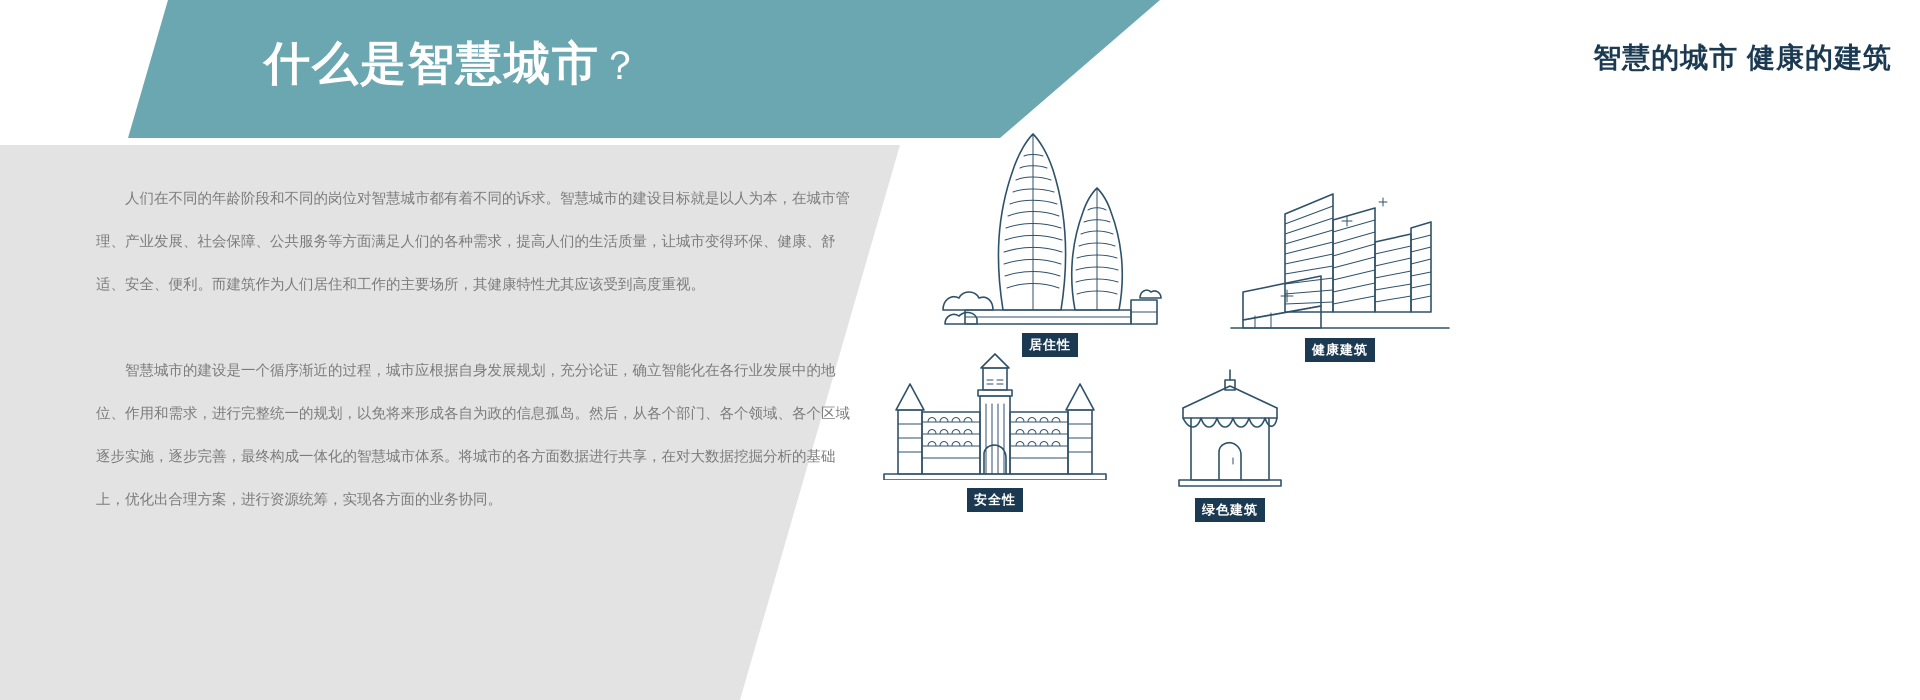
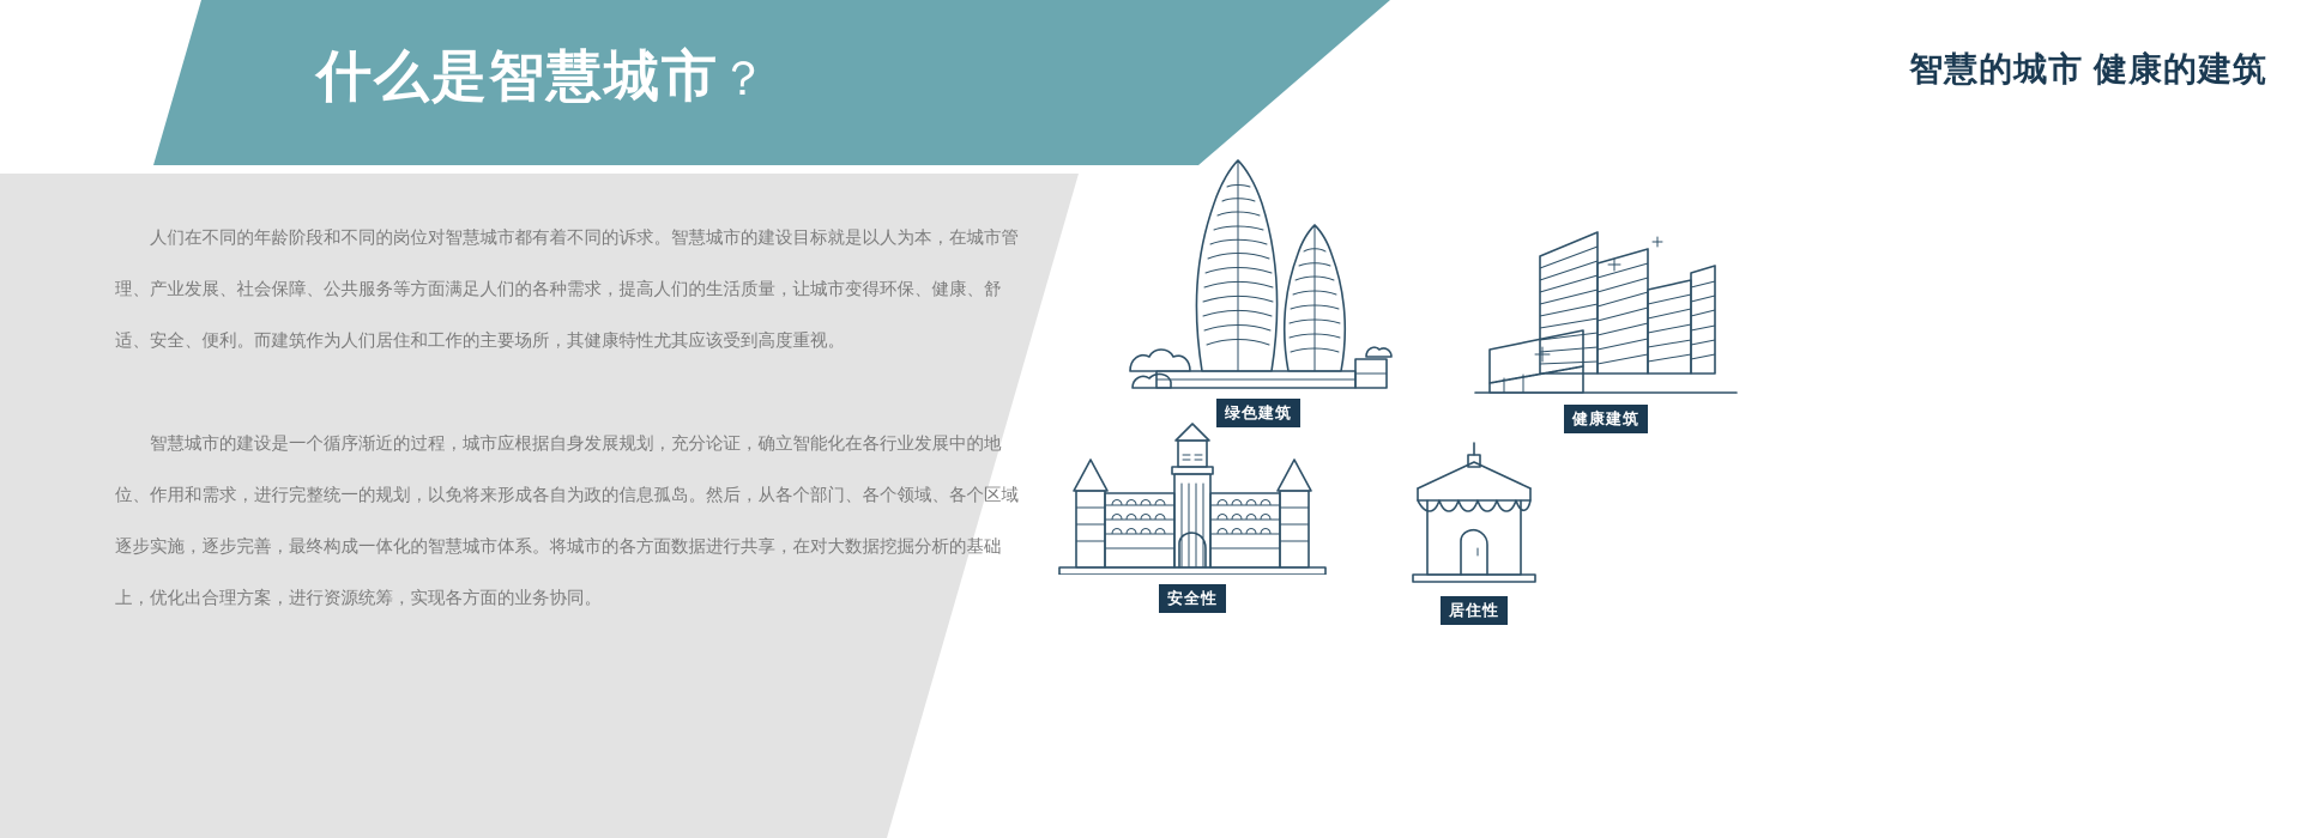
  什么是智慧城市？
  智慧的城市 健康的建筑
  人们在不同的年龄阶段和不同的岗位对智慧城市都有着不同的诉求。智慧城市的建设目标就是以人为本，在城市管理、产业发展、社会保障、公共服务等方面满足人们的各种需求，提高人们的生活质量，让城市变得环保、健康、舒适、安全、便利。而建筑作为人们居住和工作的主要场所，其健康特性尤其应该受到高度重视。
  智慧城市的建设是一个循序渐近的过程，城市应根据自身发展规划，充分论证，确立智能化在各行业发展中的地位、作用和需求，进行完整统一的规划，以免将来形成各自为政的信息孤岛。然后，从各个部门、各个领域、各个区域逐步实施，逐步完善，最终构成一体化的智慧城市体系。将城市的各方面数据进行共享，在对大数据挖掘分析的基础上，优化出合理方案，进行资源统筹，实现各方面的业务协同。
- 居住性
+ 绿色建筑
  健康建筑
  安全性
- 绿色建筑
+ 居住性
